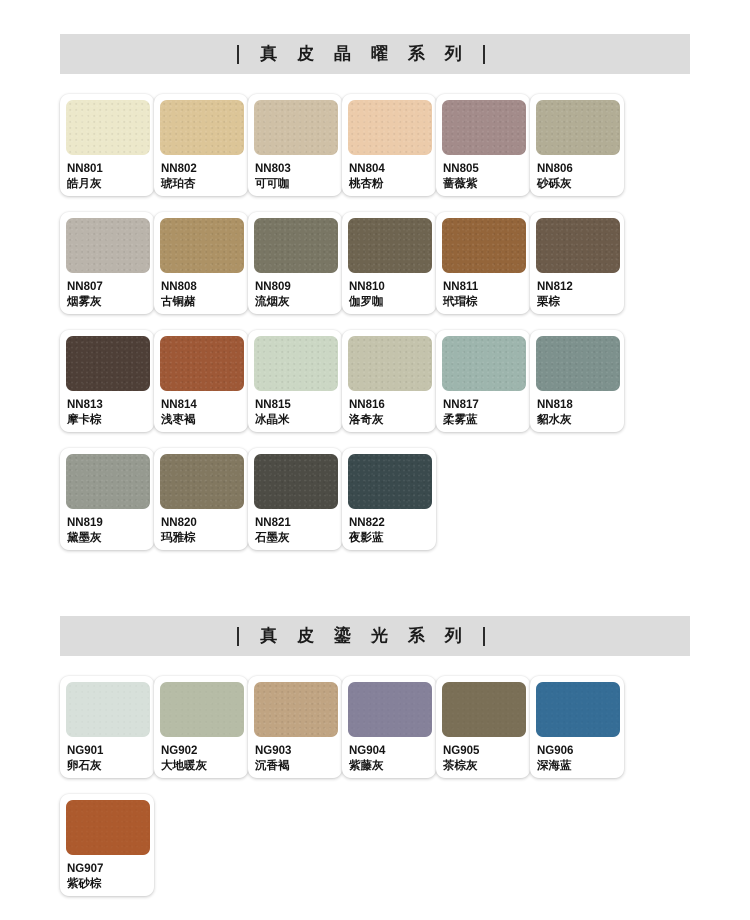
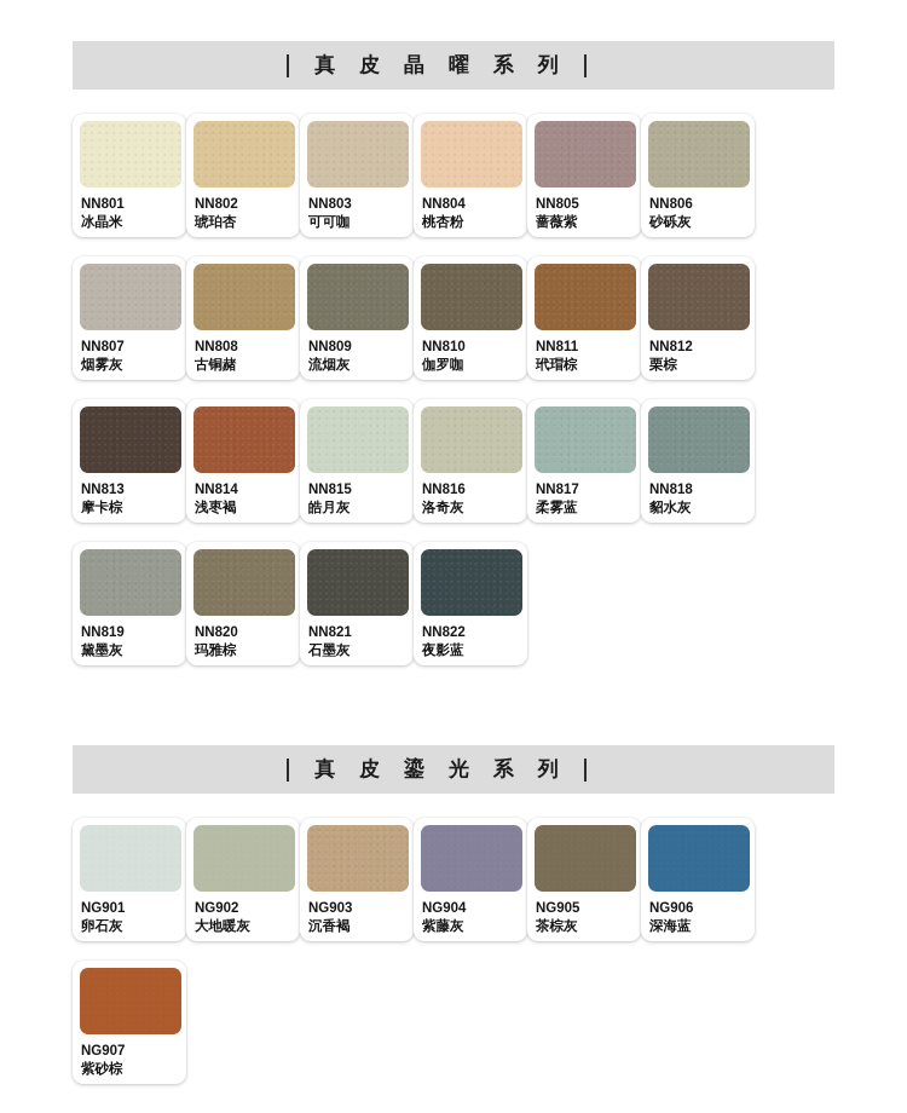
  真 皮 晶 曜 系 列
  NN801
- 皓月灰
+ 冰晶米
  NN802
  琥珀杏
  NN803
  可可咖
  NN804
  桃杏粉
  NN805
  蔷薇紫
  NN806
  砂砾灰
  NN807
  烟雾灰
  NN808
  古铜赭
  NN809
  流烟灰
  NN810
  伽罗咖
  NN811
  玳瑁棕
  NN812
  栗棕
  NN813
  摩卡棕
  NN814
  浅枣褐
  NN815
- 冰晶米
+ 皓月灰
  NN816
  洛奇灰
  NN817
  柔雾蓝
  NN818
  貂水灰
  NN819
  黛墨灰
  NN820
  玛雅棕
  NN821
  石墨灰
  NN822
  夜影蓝
  真 皮 鎏 光 系 列
  NG901
  卵石灰
  NG902
  大地暖灰
  NG903
  沉香褐
  NG904
  紫藤灰
  NG905
  茶棕灰
  NG906
  深海蓝
  NG907
  紫砂棕
